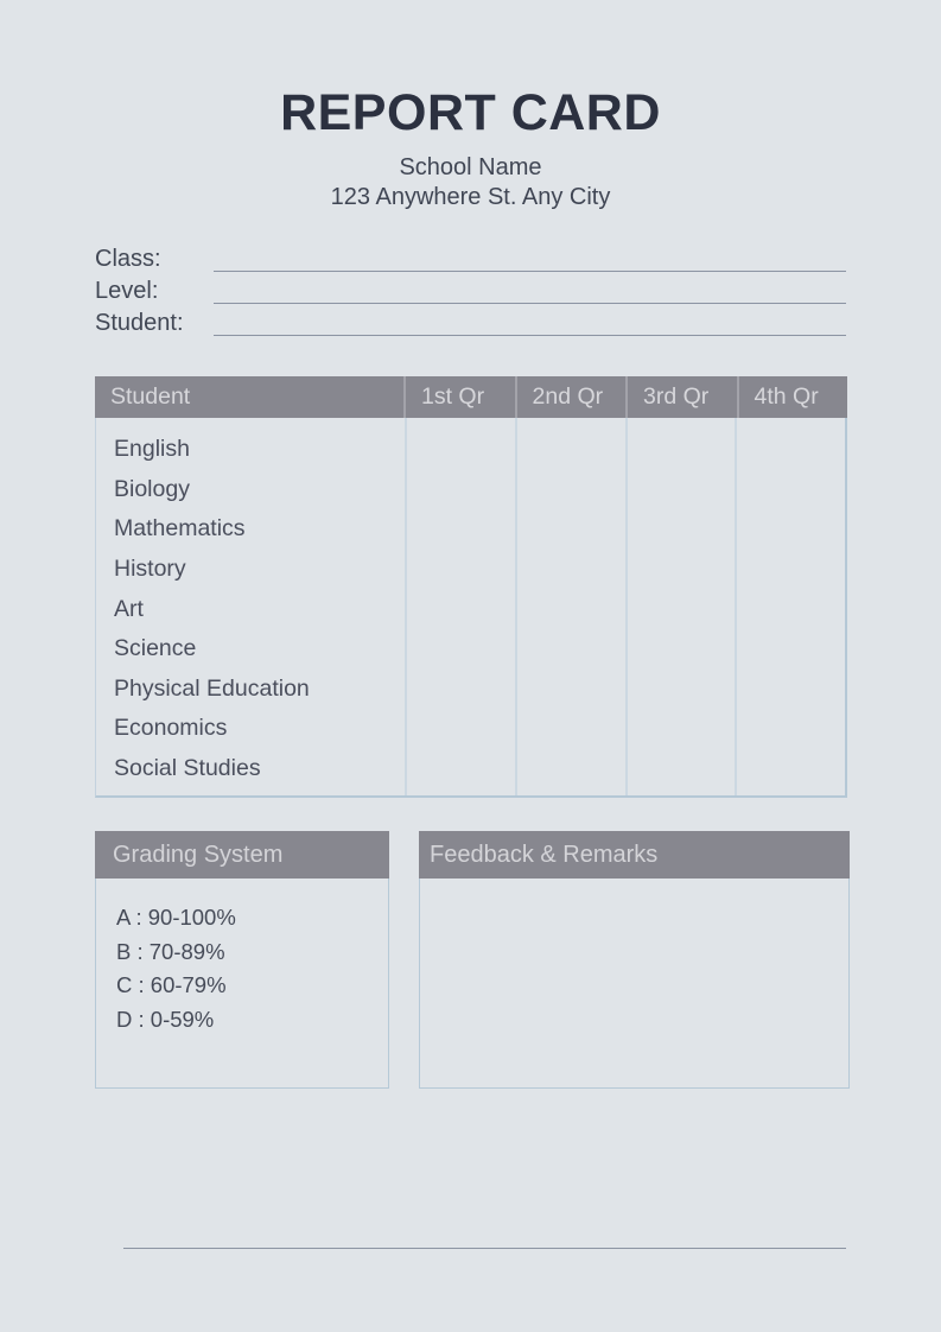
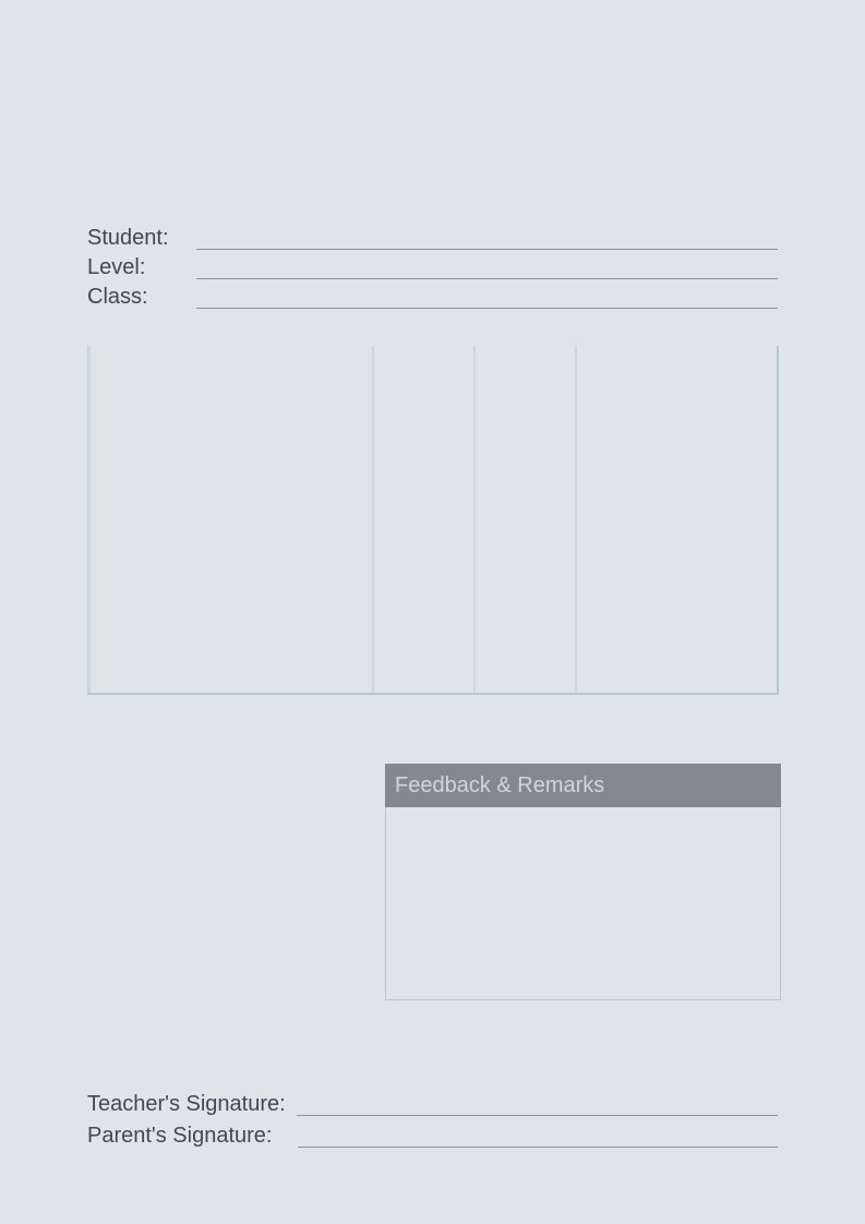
- REPORT CARD
- School Name
- 123 Anywhere St. Any City
- Class:
+ Student:
  Level:
- Student:
+ Class:
- Student
- 1st Qr
- 2nd Qr
- 3rd Qr
- 4th Qr
- English
- Biology
- Mathematics
- History
- Art
- Science
- Physical Education
- Economics
- Social Studies
- Grading System
- A : 90-100%
- B : 70-89%
- C : 60-79%
- D : 0-59%
  Feedback & Remarks
+ Teacher's Signature:
+ Parent's Signature:
